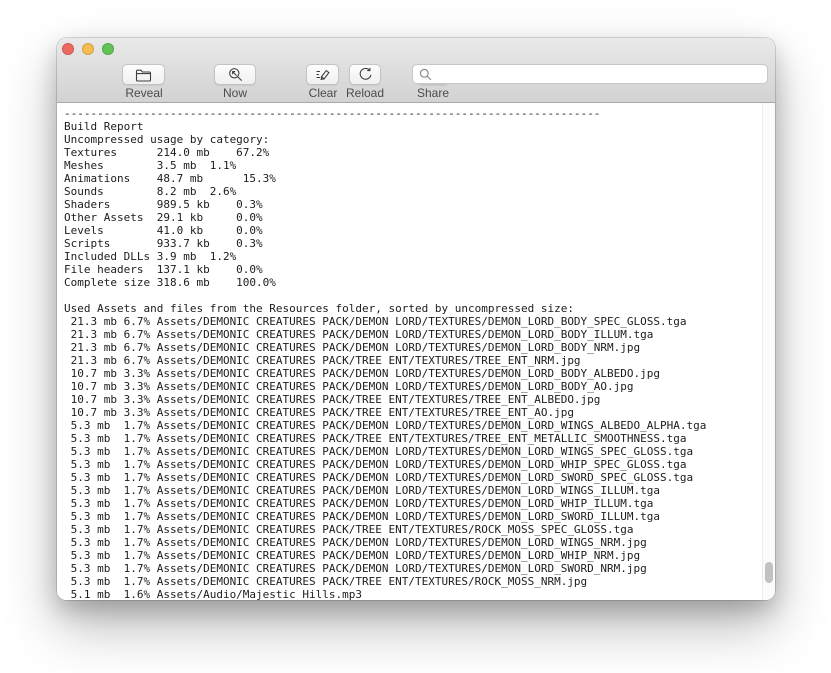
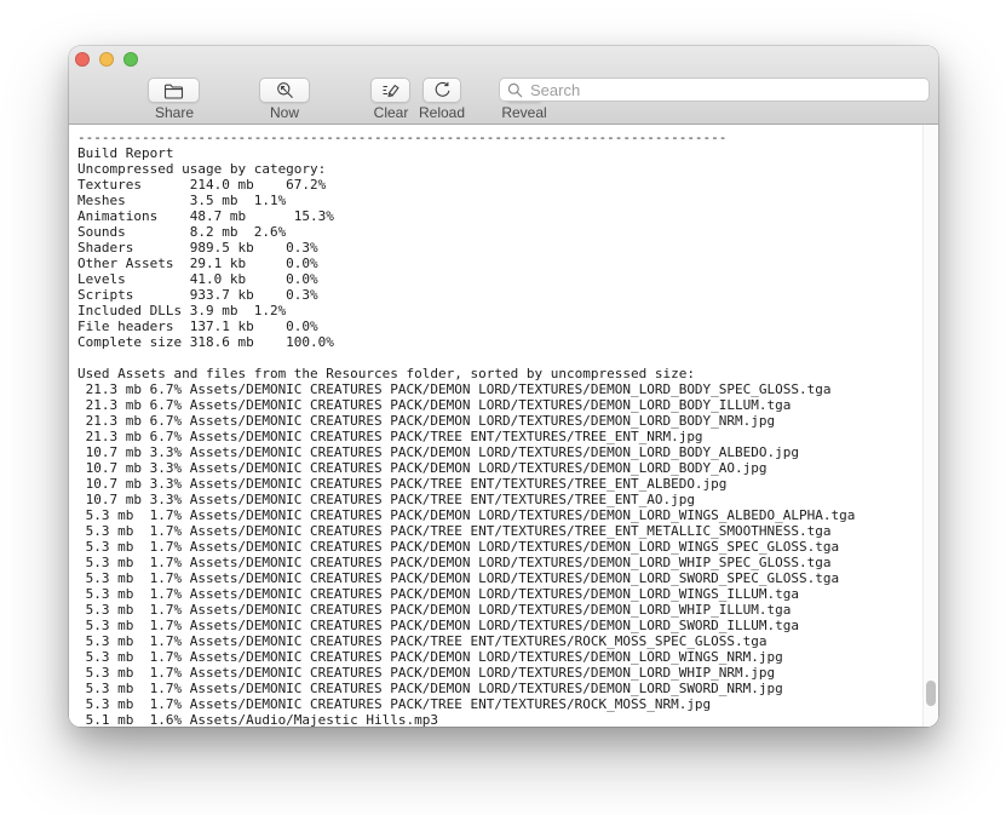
- Reveal
+ Share
  Now
  Clear
  Reload
- Share
+ Reveal
+ Search
  ---------------------------------------------------------------------------------
  Build Report
  Uncompressed usage by category:
  Textures 214.0 mb 67.2%
  Meshes 3.5 mb 1.1%
  Animations 48.7 mb 15.3%
  Sounds 8.2 mb 2.6%
  Shaders 989.5 kb 0.3%
  Other Assets 29.1 kb 0.0%
  Levels 41.0 kb 0.0%
  Scripts 933.7 kb 0.3%
  Included DLLs 3.9 mb 1.2%
  File headers 137.1 kb 0.0%
  Complete size 318.6 mb 100.0%
  Used Assets and files from the Resources folder, sorted by uncompressed size:
  21.3 mb 6.7% Assets/DEMONIC CREATURES PACK/DEMON LORD/TEXTURES/DEMON_LORD_BODY_SPEC_GLOSS.tga
  21.3 mb 6.7% Assets/DEMONIC CREATURES PACK/DEMON LORD/TEXTURES/DEMON_LORD_BODY_ILLUM.tga
  21.3 mb 6.7% Assets/DEMONIC CREATURES PACK/DEMON LORD/TEXTURES/DEMON_LORD_BODY_NRM.jpg
  21.3 mb 6.7% Assets/DEMONIC CREATURES PACK/TREE ENT/TEXTURES/TREE_ENT_NRM.jpg
  10.7 mb 3.3% Assets/DEMONIC CREATURES PACK/DEMON LORD/TEXTURES/DEMON_LORD_BODY_ALBEDO.jpg
  10.7 mb 3.3% Assets/DEMONIC CREATURES PACK/DEMON LORD/TEXTURES/DEMON_LORD_BODY_AO.jpg
  10.7 mb 3.3% Assets/DEMONIC CREATURES PACK/TREE ENT/TEXTURES/TREE_ENT_ALBEDO.jpg
  10.7 mb 3.3% Assets/DEMONIC CREATURES PACK/TREE ENT/TEXTURES/TREE_ENT_AO.jpg
  5.3 mb 1.7% Assets/DEMONIC CREATURES PACK/DEMON LORD/TEXTURES/DEMON_LORD_WINGS_ALBEDO_ALPHA.tga
  5.3 mb 1.7% Assets/DEMONIC CREATURES PACK/TREE ENT/TEXTURES/TREE_ENT_METALLIC_SMOOTHNESS.tga
  5.3 mb 1.7% Assets/DEMONIC CREATURES PACK/DEMON LORD/TEXTURES/DEMON_LORD_WINGS_SPEC_GLOSS.tga
  5.3 mb 1.7% Assets/DEMONIC CREATURES PACK/DEMON LORD/TEXTURES/DEMON_LORD_WHIP_SPEC_GLOSS.tga
  5.3 mb 1.7% Assets/DEMONIC CREATURES PACK/DEMON LORD/TEXTURES/DEMON_LORD_SWORD_SPEC_GLOSS.tga
  5.3 mb 1.7% Assets/DEMONIC CREATURES PACK/DEMON LORD/TEXTURES/DEMON_LORD_WINGS_ILLUM.tga
  5.3 mb 1.7% Assets/DEMONIC CREATURES PACK/DEMON LORD/TEXTURES/DEMON_LORD_WHIP_ILLUM.tga
  5.3 mb 1.7% Assets/DEMONIC CREATURES PACK/DEMON LORD/TEXTURES/DEMON_LORD_SWORD_ILLUM.tga
  5.3 mb 1.7% Assets/DEMONIC CREATURES PACK/TREE ENT/TEXTURES/ROCK_MOSS_SPEC_GLOSS.tga
  5.3 mb 1.7% Assets/DEMONIC CREATURES PACK/DEMON LORD/TEXTURES/DEMON_LORD_WINGS_NRM.jpg
  5.3 mb 1.7% Assets/DEMONIC CREATURES PACK/DEMON LORD/TEXTURES/DEMON_LORD_WHIP_NRM.jpg
  5.3 mb 1.7% Assets/DEMONIC CREATURES PACK/DEMON LORD/TEXTURES/DEMON_LORD_SWORD_NRM.jpg
  5.3 mb 1.7% Assets/DEMONIC CREATURES PACK/TREE ENT/TEXTURES/ROCK_MOSS_NRM.jpg
  5.1 mb 1.6% Assets/Audio/Majestic_Hills.mp3
